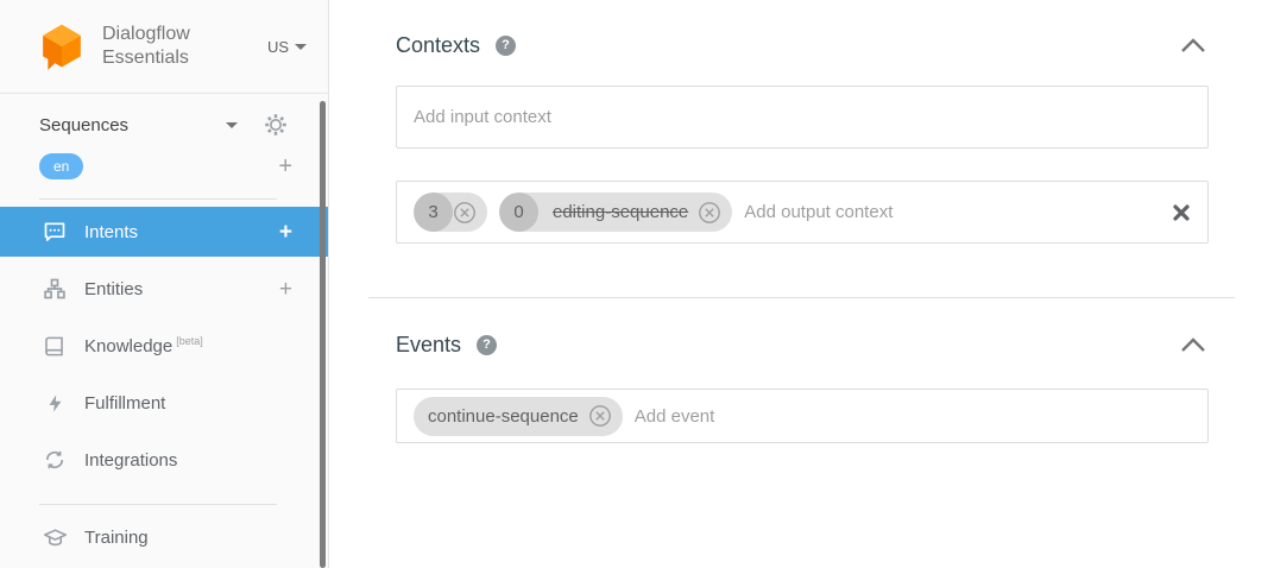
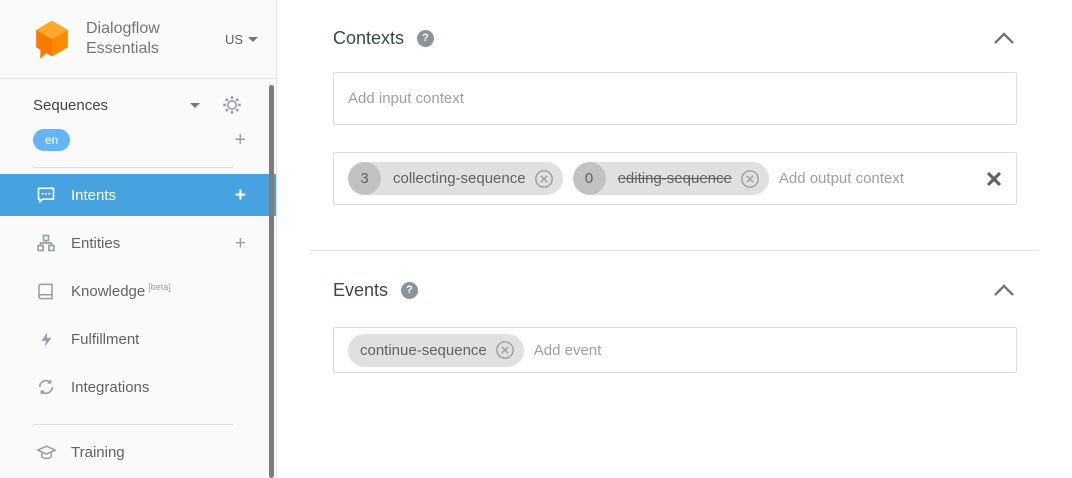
  Dialogflow
  Essentials
  US
  Sequences
  en
  +
  Intents
  +
  Entities
  +
  Knowledge [beta]
  Fulfillment
  Integrations
  Training
  Contexts
  ?
  Add input context
  3
+ collecting-sequence
  0
  editing-sequence
  Add output context
  Events
  ?
  continue-sequence
  Add event
